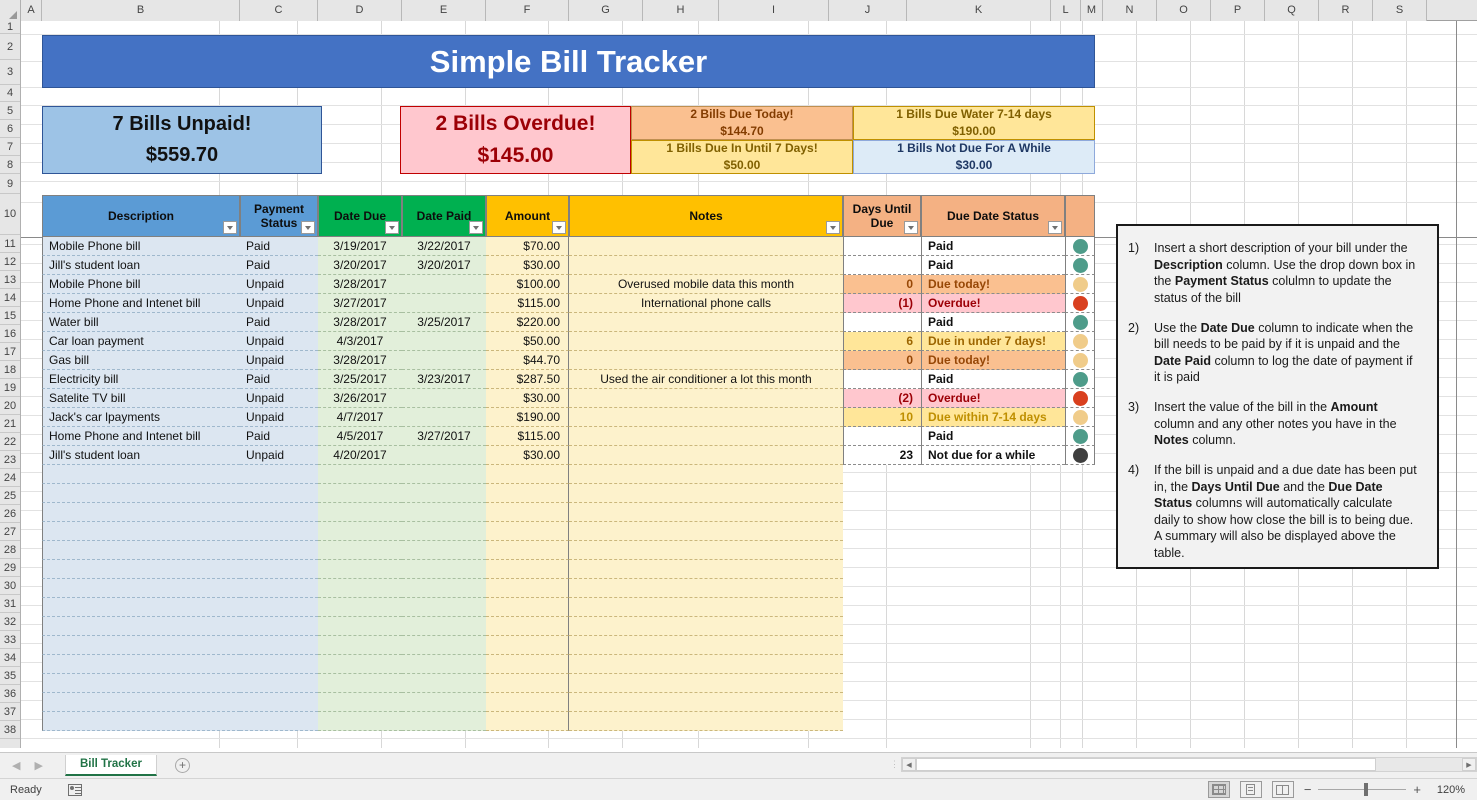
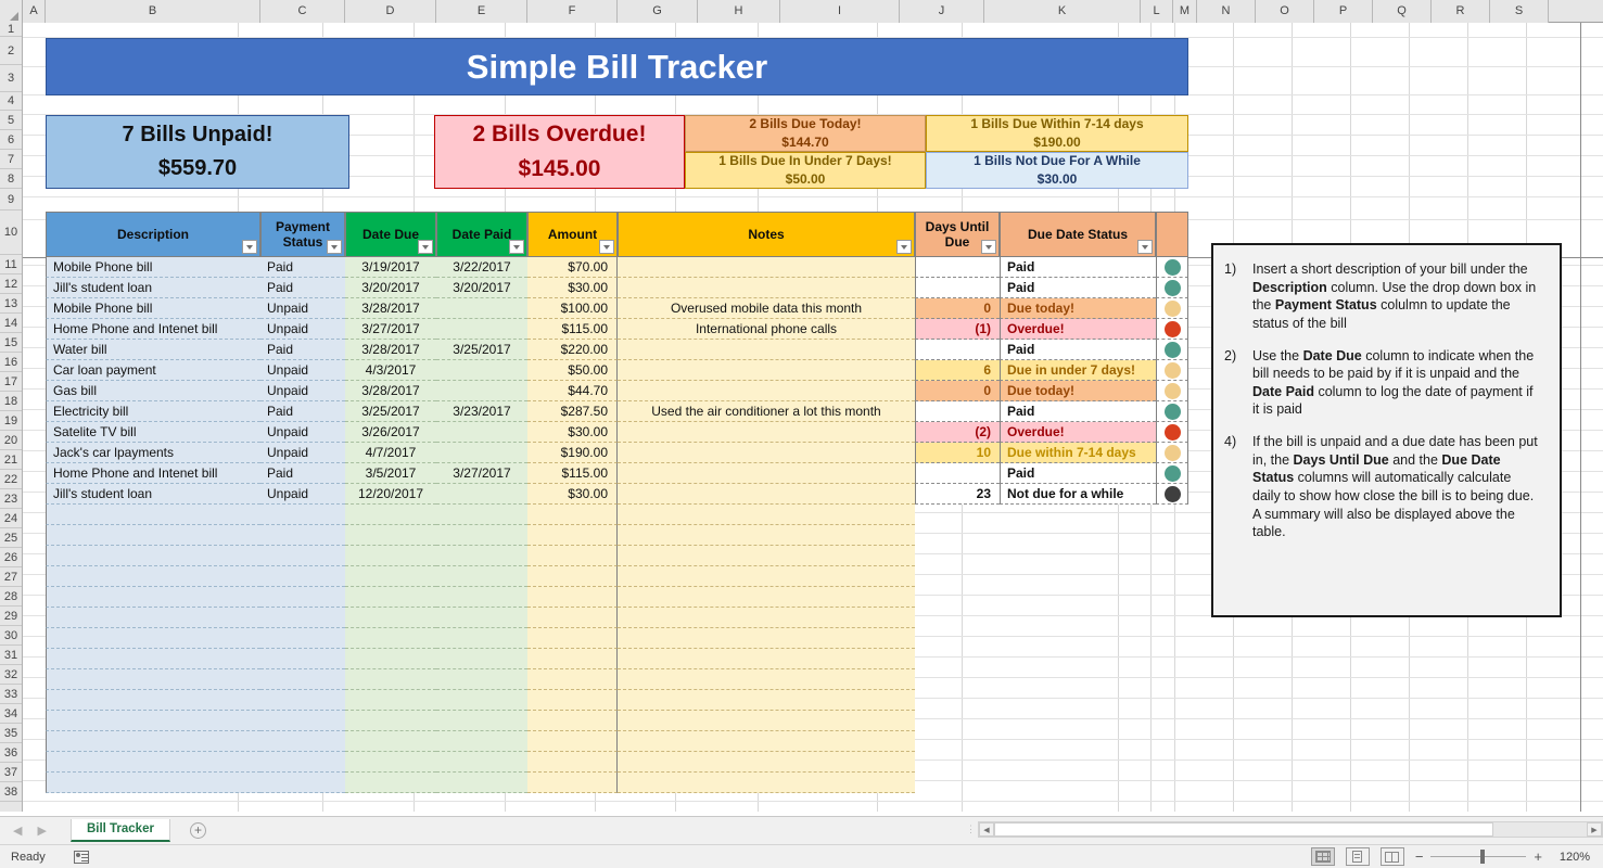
  A
  B
  C
  D
  E
  F
  G
  H
  I
  J
  K
  L
  M
  N
  O
  P
  Q
  R
  S
  1
  2
  3
  4
  5
  6
  7
  8
  9
  10
  11
  12
  13
  14
  15
  16
  17
  18
  19
  20
  21
  22
  23
  24
  25
  26
  27
  28
  29
  30
  31
  32
  33
  34
  35
  36
  37
  38
  Simple Bill Tracker
  7 Bills Unpaid!
  $559.70
  2 Bills Overdue!
  $145.00
  2 Bills Due Today!
  $144.70
- 1 Bills Due In Until 7 Days!
+ 1 Bills Due In Under 7 Days!
  $50.00
- 1 Bills Due Water 7-14 days
+ 1 Bills Due Within 7-14 days
  $190.00
  1 Bills Not Due For A While
  $30.00
  Description
  Payment
  Status
  Date Due
  Date Paid
  Amount
  Notes
  Days Until
  Due
  Due Date Status
  Mobile Phone bill
  Paid
  3/19/2017
  3/22/2017
  $70.00
  Paid
  Jill's student loan
  Paid
  3/20/2017
  3/20/2017
  $30.00
  Paid
  Mobile Phone bill
  Unpaid
  3/28/2017
  $100.00
  Overused mobile data this month
  0
  Due today!
  Home Phone and Intenet bill
  Unpaid
  3/27/2017
  $115.00
  International phone calls
  (1)
  Overdue!
  Water bill
  Paid
  3/28/2017
  3/25/2017
  $220.00
  Paid
  Car loan payment
  Unpaid
  4/3/2017
  $50.00
  6
  Due in under 7 days!
  Gas bill
  Unpaid
  3/28/2017
  $44.70
  0
  Due today!
  Electricity bill
  Paid
  3/25/2017
  3/23/2017
  $287.50
  Used the air conditioner a lot this month
  Paid
  Satelite TV bill
  Unpaid
  3/26/2017
  $30.00
  (2)
  Overdue!
  Jack's car lpayments
  Unpaid
  4/7/2017
  $190.00
  10
  Due within 7-14 days
  Home Phone and Intenet bill
  Paid
- 4/5/2017
+ 3/5/2017
  3/27/2017
  $115.00
  Paid
  Jill's student loan
  Unpaid
- 4/20/2017
+ 12/20/2017
  $30.00
  23
  Not due for a while
  1)
  Insert a short description of your bill under the Description column. Use the drop down box in the Payment Status colulmn to update the status of the bill
  2)
  Use the Date Due column to indicate when the bill needs to be paid by if it is unpaid and the Date Paid column to log the date of payment if it is paid
- 3)
- Insert the value of the bill in the Amount column and any other notes you have in the Notes column.
  4)
  If the bill is unpaid and a due date has been put in, the Days Until Due and the Due Date Status columns will automatically calculate daily to show how close the bill is to being due. A summary will also be displayed above the table.
  ◀
  ▶
  Bill Tracker
  +
  ⋮
  Ready
  −
  +
  120%
